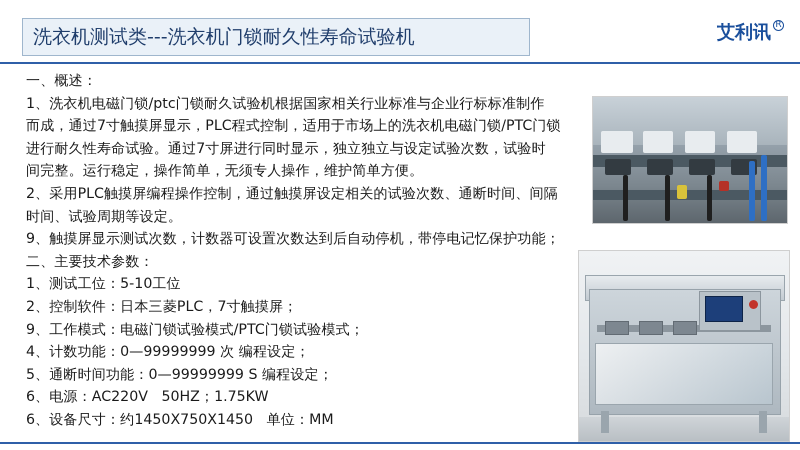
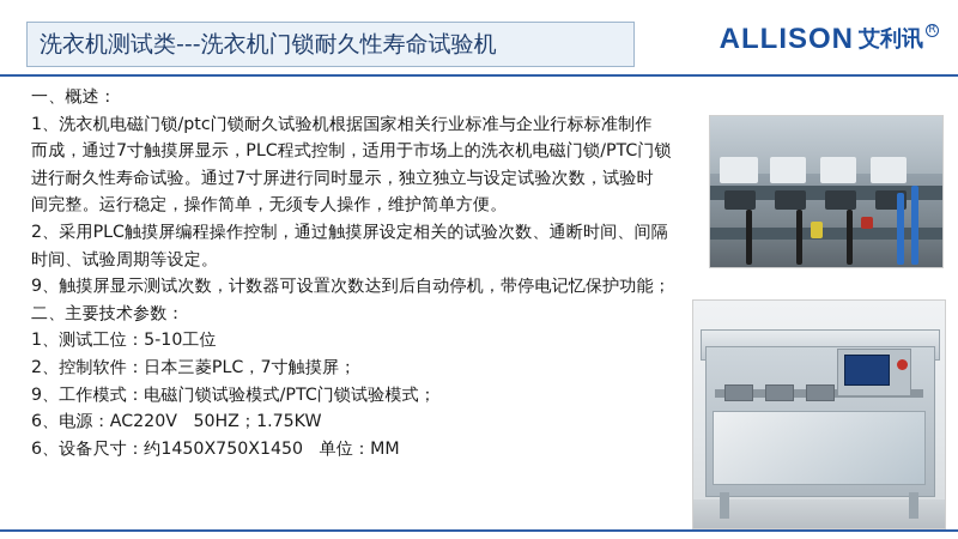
  洗衣机测试类---洗衣机门锁耐久性寿命试验机
+ ALLISON
  艾利讯
  R
  一、概述：
  1、洗衣机电磁门锁/ptc门锁耐久试验机根据国家相关行业标准与企业行标标准制作
  而成，通过7寸触摸屏显示，PLC程式控制，适用于市场上的洗衣机电磁门锁/PTC门锁
  进行耐久性寿命试验。通过7寸屏进行同时显示，独立独立与设定试验次数，试验时
  间完整。运行稳定，操作简单，无须专人操作，维护简单方便。
  2、采用PLC触摸屏编程操作控制，通过触摸屏设定相关的试验次数、通断时间、间隔
  时间、试验周期等设定。
  9、触摸屏显示测试次数，计数器可设置次数达到后自动停机，带停电记忆保护功能；
  二、主要技术参数：
  1、测试工位：5-10工位
  2、控制软件：日本三菱PLC，7寸触摸屏；
  9、工作模式：电磁门锁试验模式/PTC门锁试验模式；
- 4、计数功能：0—99999999 次 编程设定；
- 5、通断时间功能：0—99999999 S 编程设定；
  6、电源：AC220V 50HZ；1.75KW
  6、设备尺寸：约1450X750X1450 单位：MM
